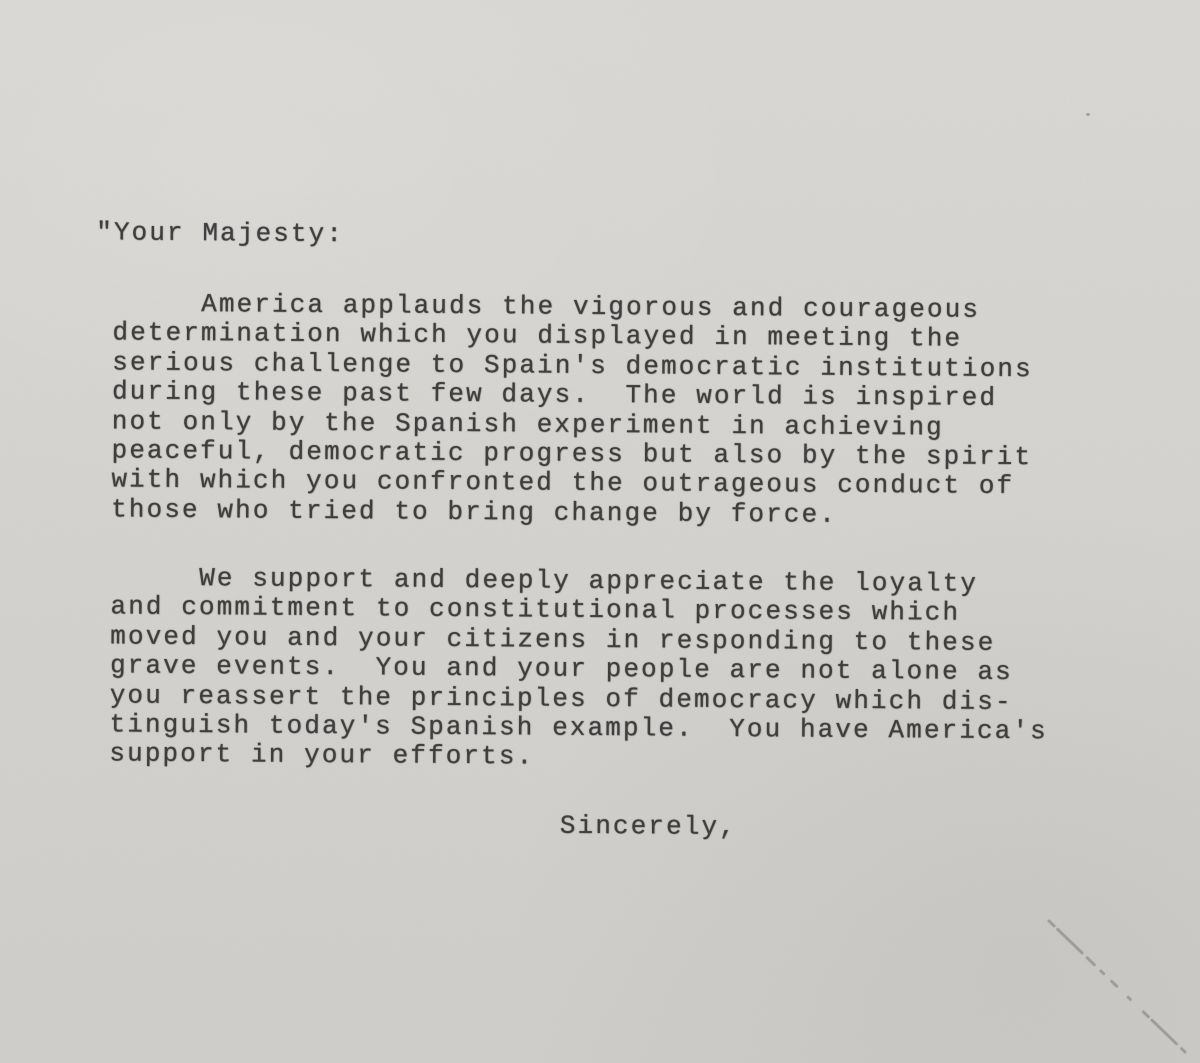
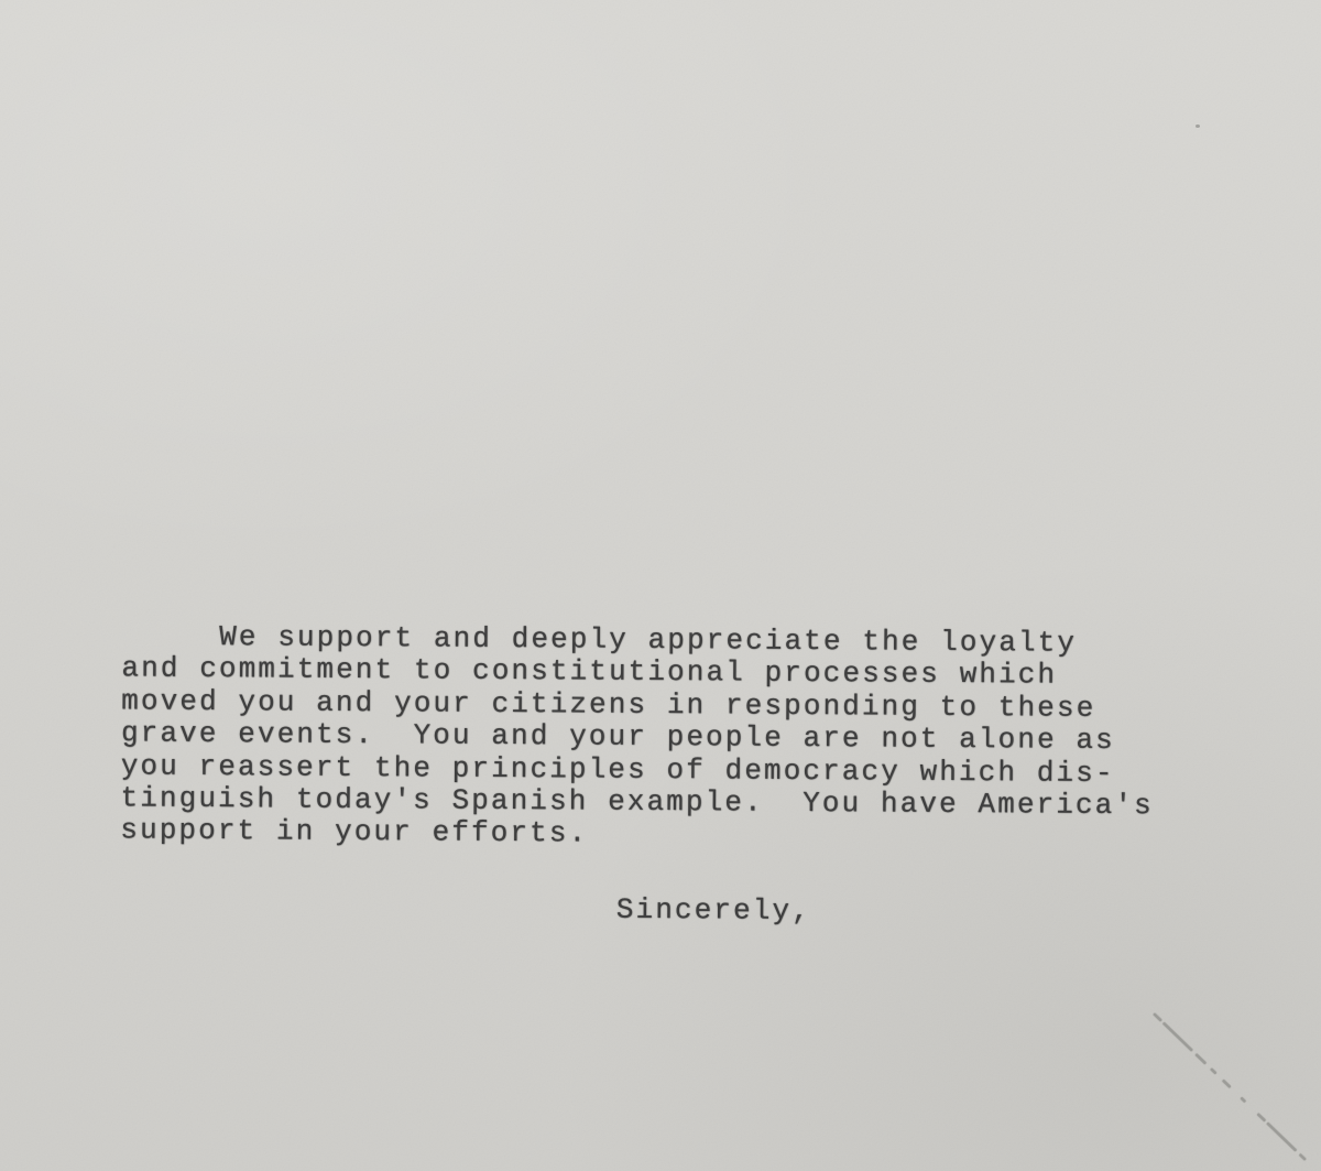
- "Your Majesty:
- America applauds the vigorous and courageous
- determination which you displayed in meeting the
- serious challenge to Spain's democratic institutions
- during these past few days. The world is inspired
- not only by the Spanish experiment in achieving
- peaceful, democratic progress but also by the spirit
- with which you confronted the outrageous conduct of
- those who tried to bring change by force.
  We support and deeply appreciate the loyalty
  and commitment to constitutional processes which
  moved you and your citizens in responding to these
  grave events. You and your people are not alone as
  you reassert the principles of democracy which dis-
  tinguish today's Spanish example. You have America's
  support in your efforts.
  Sincerely,
